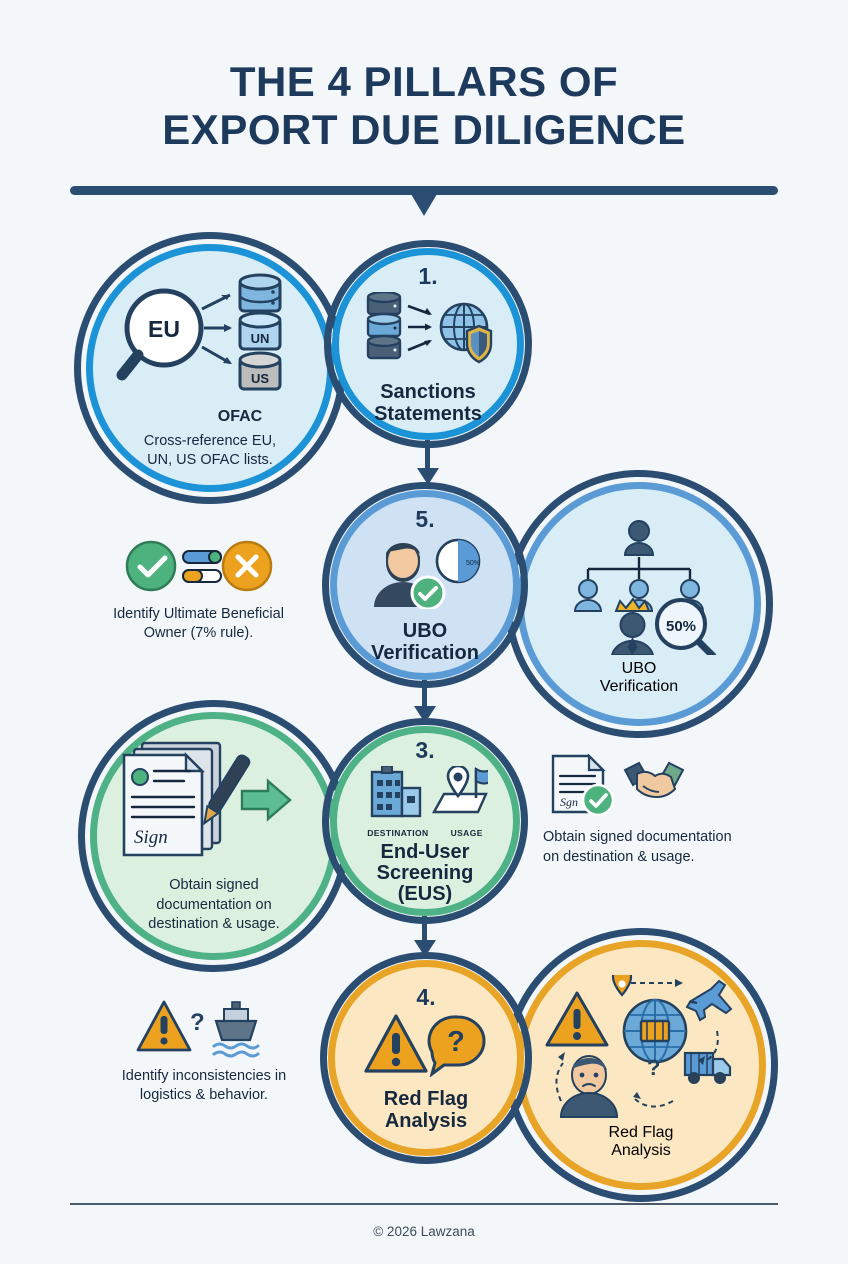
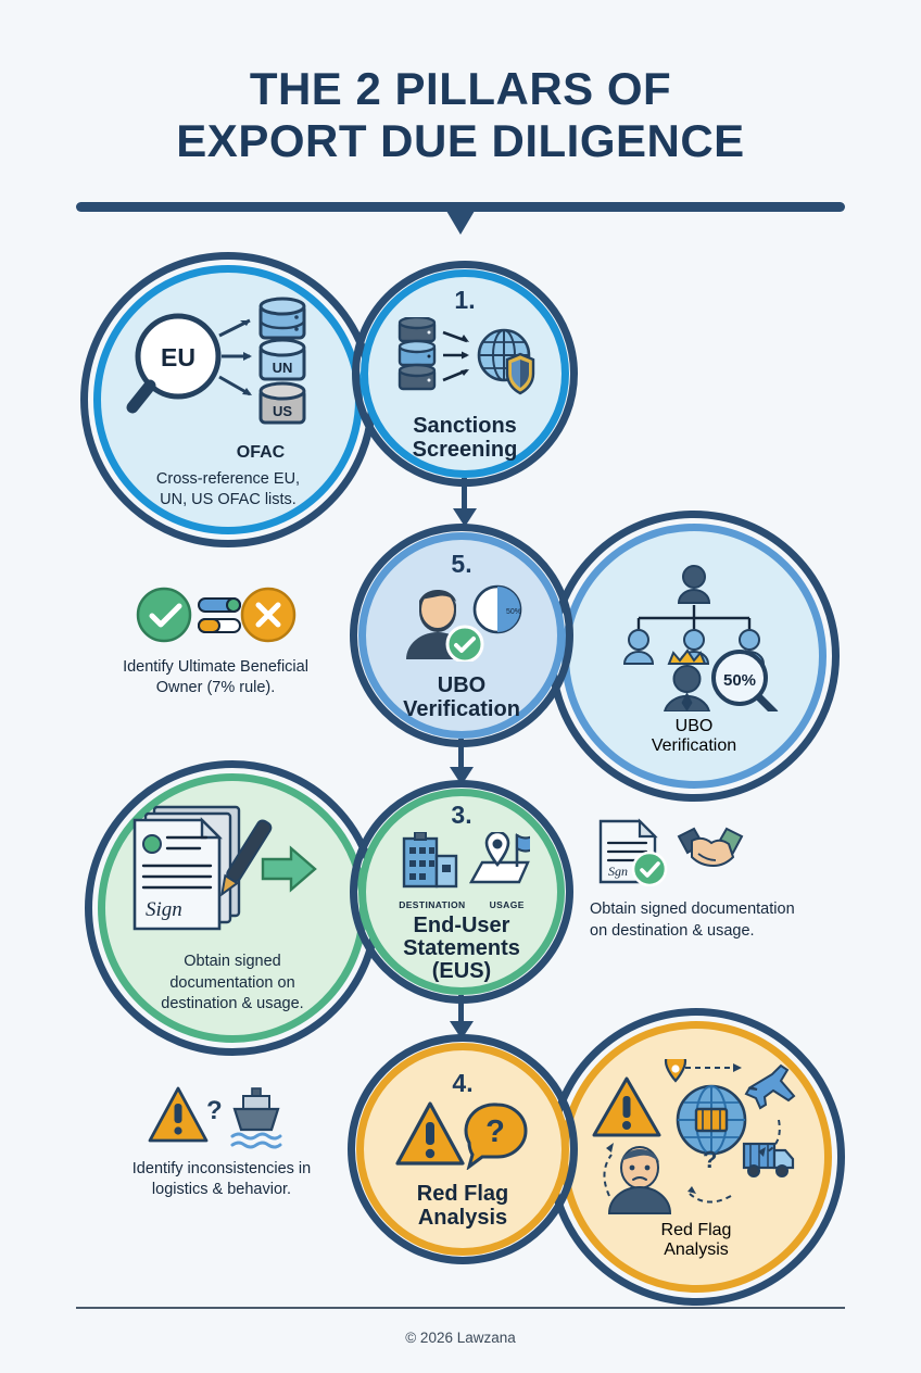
- THE 4 PILLARS OF
+ THE 2 PILLARS OF
  EXPORT DUE DILIGENCE
  EU
  UN
  US
  OFAC
  Cross-reference EU,
  UN, US OFAC lists.
  1.
  Sanctions
- Statements
+ Screening
  50%
  UBO
  Verification
  5.
  UBO
  Verification
  Identify Ultimate Beneficial
  Owner (7% rule).
  Sign
  Obtain signed
  documentation on
  destination & usage.
  3.
  DESTINATION
  USAGE
  End-User
- Screening
+ Statements
  (EUS)
  Sgn
  Obtain signed documentation
  on destination & usage.
  ?
  Red Flag
  Analysis
  4.
  ?
  Red Flag
  Analysis
  ?
  Identify inconsistencies in
  logistics & behavior.
  © 2026 Lawzana
